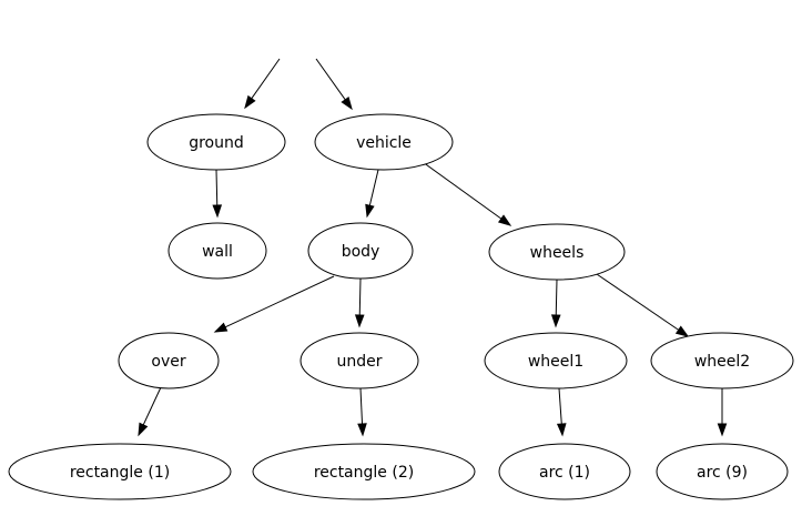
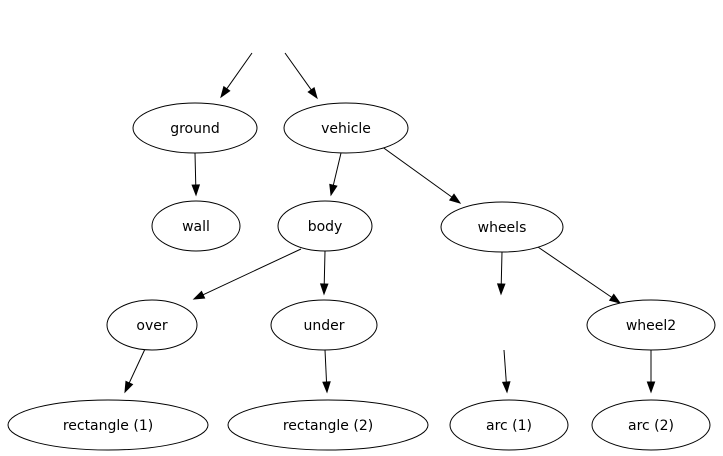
  ground
  vehicle
  wall
  body
  wheels
  over
  under
- wheel1
  wheel2
  rectangle (1)
  rectangle (2)
  arc (1)
- arc (9)
+ arc (2)
